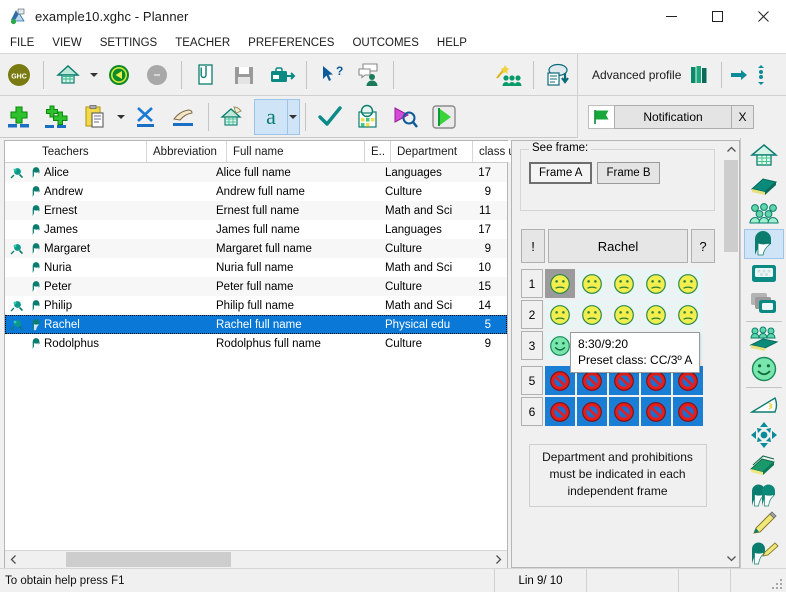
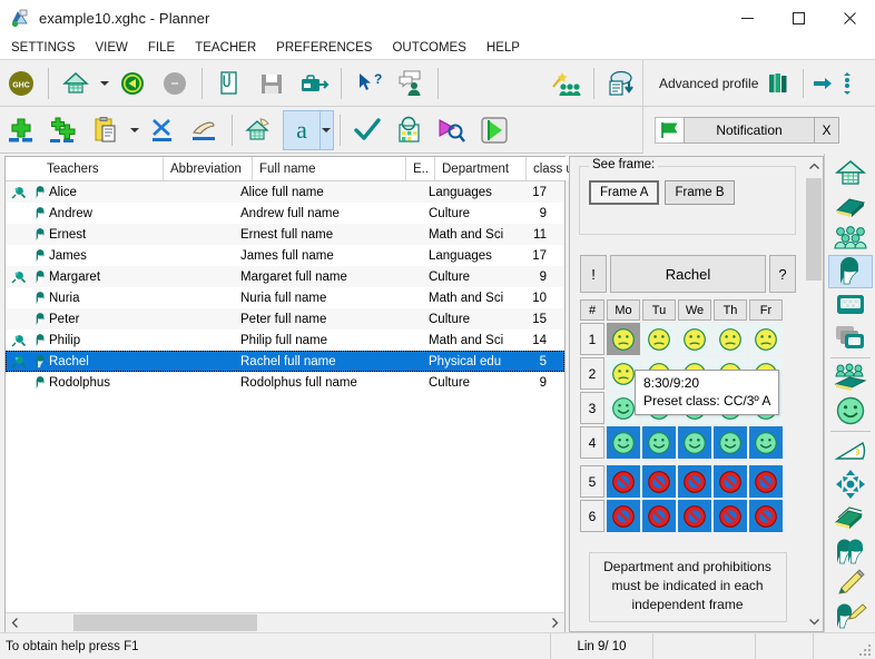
  example10.xghc - Planner
- FILE
+ SETTINGS
  VIEW
- SETTINGS
+ FILE
  TEACHER
  PREFERENCES
  OUTCOMES
  HELP
  ?
  a
  Advanced profile
  Notification
  X
  Teachers
  Abbreviation
  Full name
  E..
  Department
  Alice
  Alice full name
  Languages
  17
  Andrew
  Andrew full name
  Culture
  9
  Ernest
  Ernest full name
  Math and Sci
  11
  James
  James full name
  Languages
  17
  Margaret
  Margaret full name
  Culture
  9
  Nuria
  Nuria full name
  Math and Sci
  10
  Peter
  Peter full name
  Culture
  15
  Philip
  Philip full name
  Math and Sci
  14
  Rachel
  Rachel full name
  Physical edu
  5
  Rodolphus
  Rodolphus full name
  Culture
  9
  See frame:
  Frame A
  Frame B
  !
  Rachel
  ?
+ #
+ Mo
+ Tu
+ We
+ Th
+ Fr
  1
  2
  3
+ 4
  5
  6
  8:30/9:20
  Preset class: CC/3º A
  Department and prohibitions must be indicated in each independent frame
  To obtain help press F1
  Lin 9/ 10
